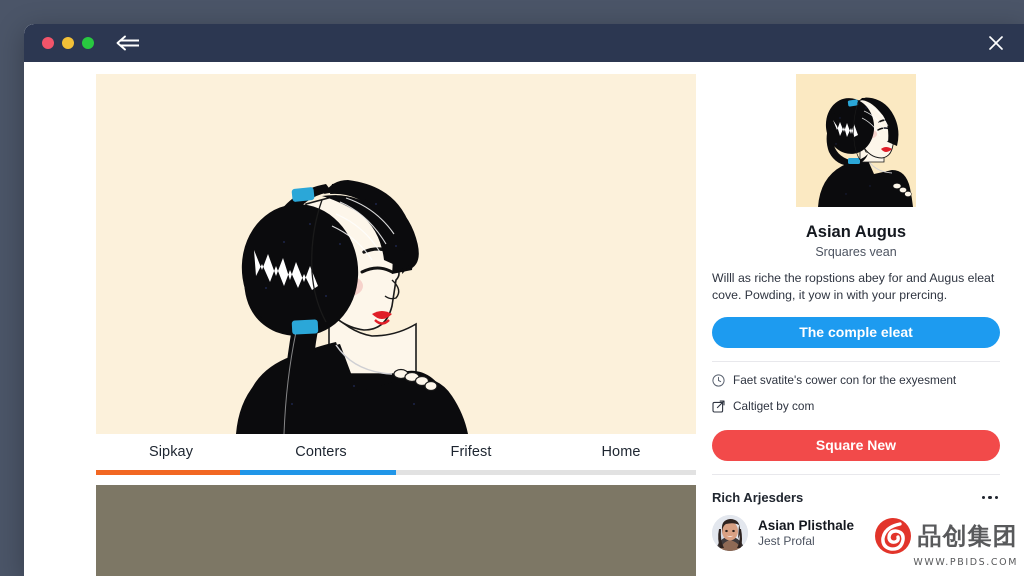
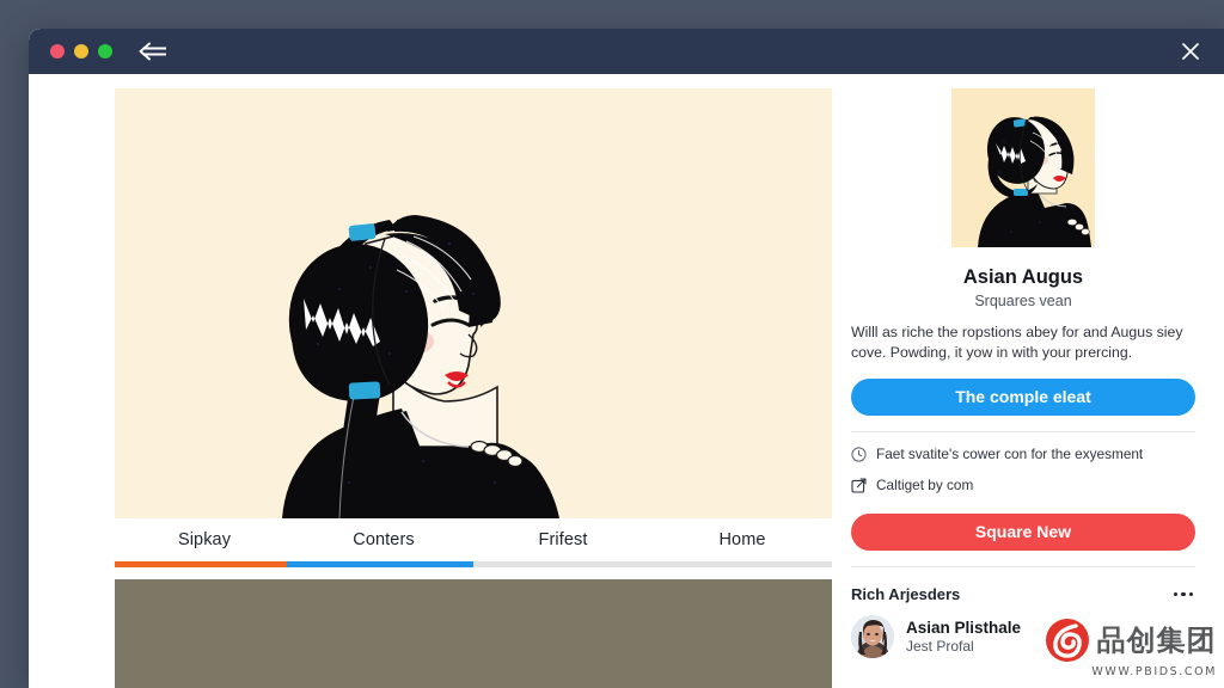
  Sipkay
  Conters
  Frifest
  Home
  Asian Augus
  Srquares vean
- Willl as riche the ropstions abey for and Augus eleat cove. Powding, it yow in with your prercing.
+ Willl as riche the ropstions abey for and Augus siey cove. Powding, it yow in with your prercing.
  The comple eleat
  Faet svatite's cower con for the exyesment
  Caltiget by com
  Square New
  Rich Arjesders
  Asian Plisthale
  Jest Profal
  品创集团
  WWW.PBIDS.COM
